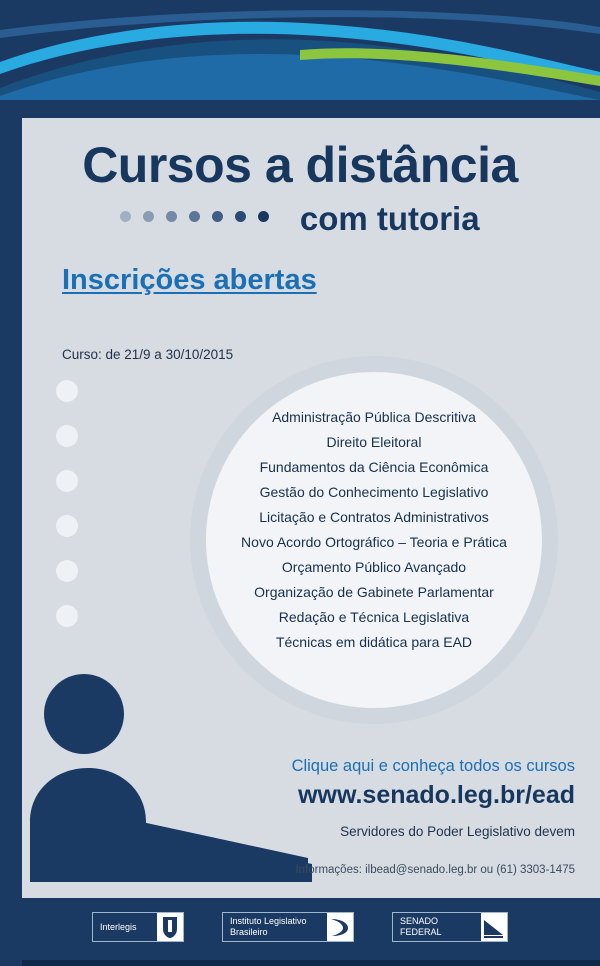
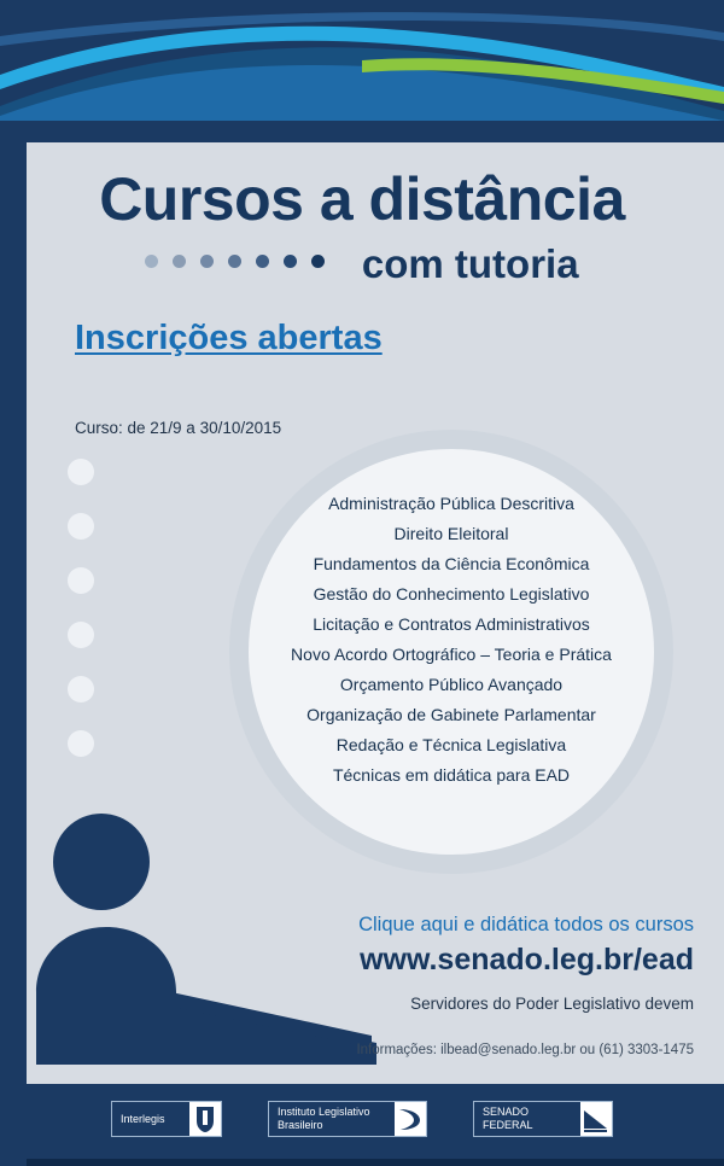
  Cursos a distância
  com tutoria
  Inscrições abertas
  Curso: de 21/9 a 30/10/2015
  Administração Pública Descritiva
  Direito Eleitoral
  Fundamentos da Ciência Econômica
  Gestão do Conhecimento Legislativo
  Licitação e Contratos Administrativos
  Novo Acordo Ortográfico – Teoria e Prática
  Orçamento Público Avançado
  Organização de Gabinete Parlamentar
  Redação e Técnica Legislativa
  Técnicas em didática para EAD
- Clique aqui e conheça todos os cursos
+ Clique aqui e didática todos os cursos
  www.senado.leg.br/ead
  Servidores do Poder Legislativo devem
  Informações: ilbead@senado.leg.br ou (61) 3303-1475
  Interlegis
  Instituto Legislativo
  Brasileiro
  SENADO
  FEDERAL
